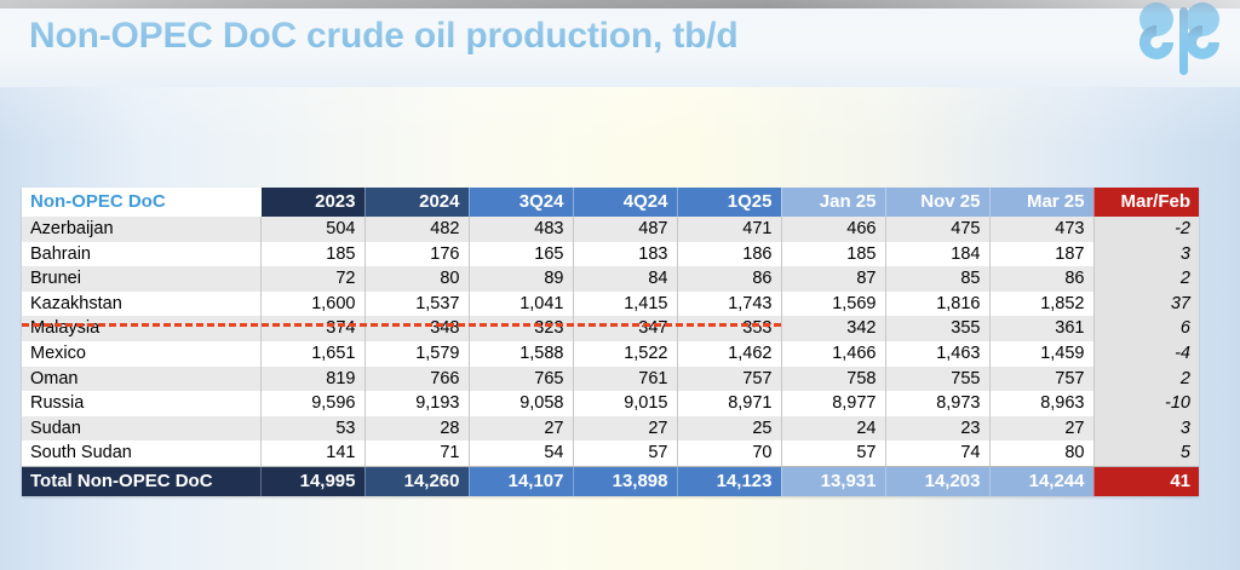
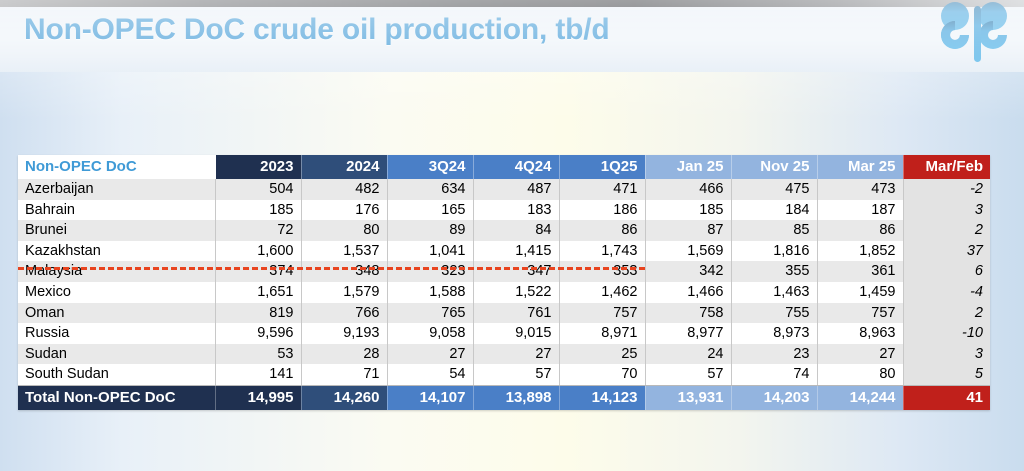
  Non-OPEC DoC	2023	2024	3Q24	4Q24	1Q25	Jan 25	Nov 25	Mar 25	Mar/Feb
- Azerbaijan	504	482	483	487	471	466	475	473	-2
+ Azerbaijan	504	482	634	487	471	466	475	473	-2
  Bahrain	185	176	165	183	186	185	184	187	3
  Brunei	72	80	89	84	86	87	85	86	2
  Kazakhstan	1,600	1,537	1,041	1,415	1,743	1,569	1,816	1,852	37
  Malaysia	374	348	323	347	353	342	355	361	6
  Mexico	1,651	1,579	1,588	1,522	1,462	1,466	1,463	1,459	-4
  Oman	819	766	765	761	757	758	755	757	2
  Russia	9,596	9,193	9,058	9,015	8,971	8,977	8,973	8,963	-10
  Sudan	53	28	27	27	25	24	23	27	3
  South Sudan	141	71	54	57	70	57	74	80	5
  Total Non-OPEC DoC	14,995	14,260	14,107	13,898	14,123	13,931	14,203	14,244	41
